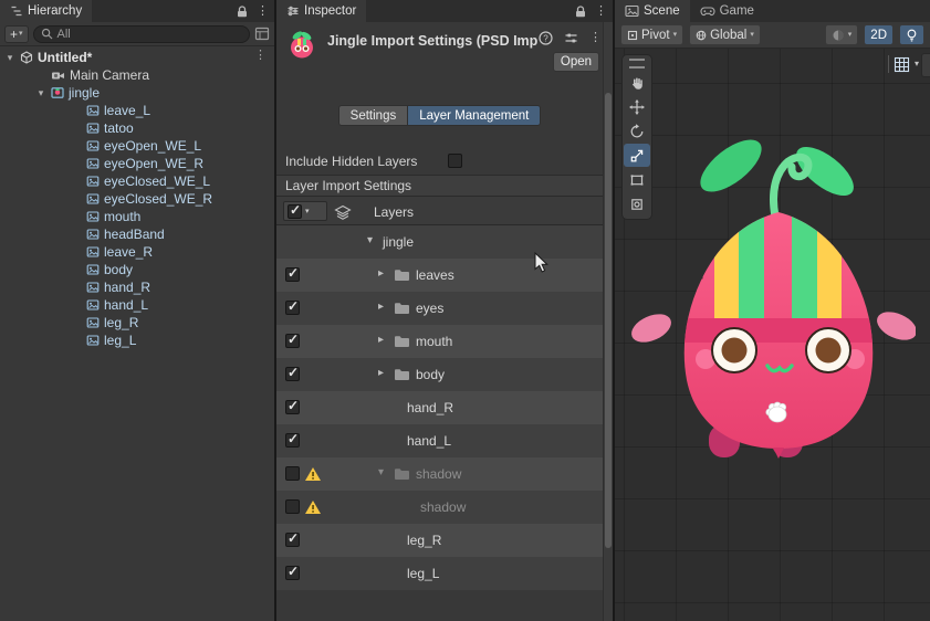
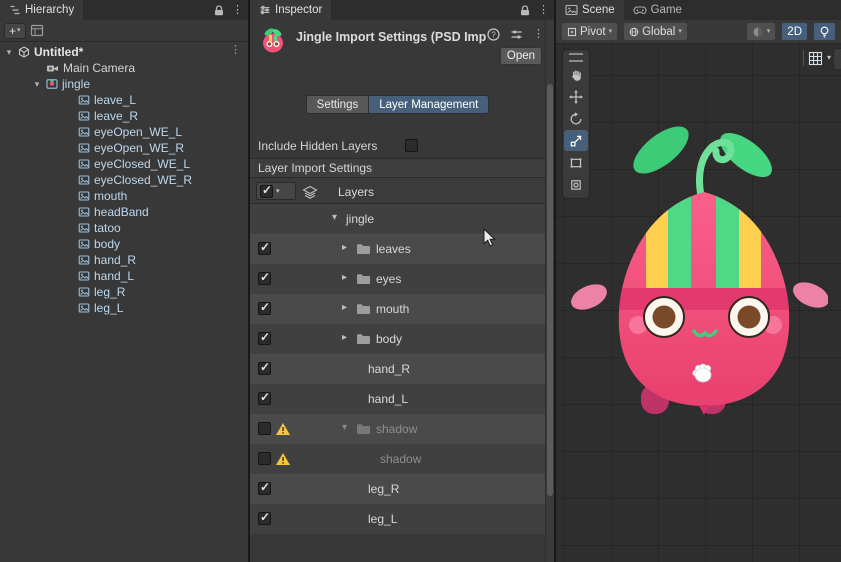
  Hierarchy
  ⋮
  +
- All
  ▾
  Untitled*
  ⋮
  Main Camera
  ▾
  jingle
  leave_L
- tatoo
+ leave_R
  eyeOpen_WE_L
  eyeOpen_WE_R
  eyeClosed_WE_L
  eyeClosed_WE_R
  mouth
  headBand
- leave_R
+ tatoo
  body
  hand_R
  hand_L
  leg_R
  leg_L
  Inspector
  ⋮
  Jingle Import Settings (PSD Imp
  ?
  ⋮
  Open
  Settings
  Layer Management
  Include Hidden Layers
  Layer Import Settings
  ✓
  Layers
  ▾
  jingle
  ✓
  ▸
  leaves
  ✓
  ▸
  eyes
  ✓
  ▸
  mouth
  ✓
  ▸
  body
  ✓
  hand_R
  ✓
  hand_L
  ▾
  shadow
  shadow
  ✓
  leg_R
  ✓
  leg_L
  Scene
  Game
  Pivot
  Global
  2D
  ▾
